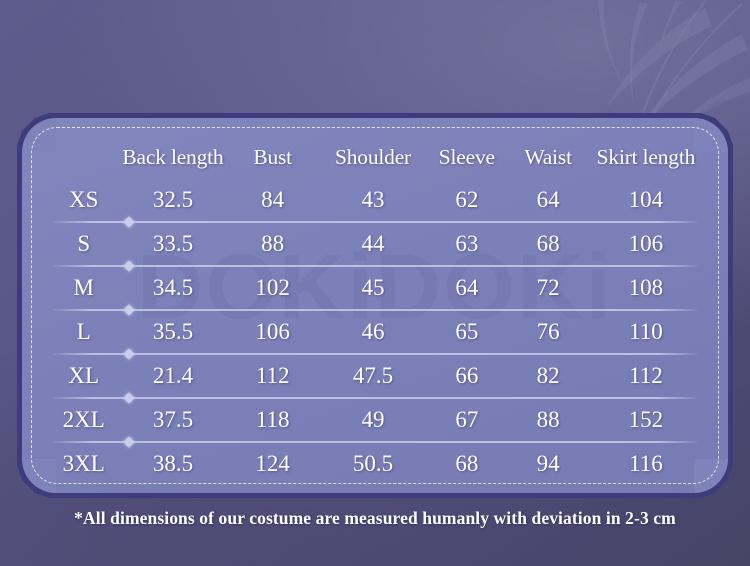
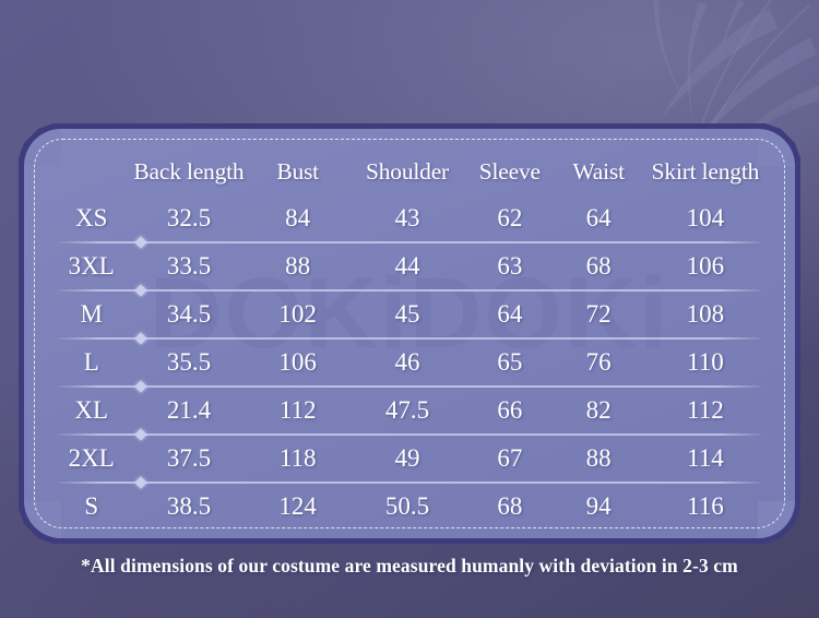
  DOKiDOKi
  	Back length	Bust	Shoulder	Sleeve	Waist	Skirt length
  XS	32.5	84	43	62	64	104
- S	33.5	88	44	63	68	106
+ 3XL	33.5	88	44	63	68	106
  M	34.5	102	45	64	72	108
  L	35.5	106	46	65	76	110
  XL	21.4	112	47.5	66	82	112
- 2XL	37.5	118	49	67	88	152
+ 2XL	37.5	118	49	67	88	114
- 3XL	38.5	124	50.5	68	94	116
+ S	38.5	124	50.5	68	94	116
  *All dimensions of our costume are measured humanly with deviation in 2-3 cm
